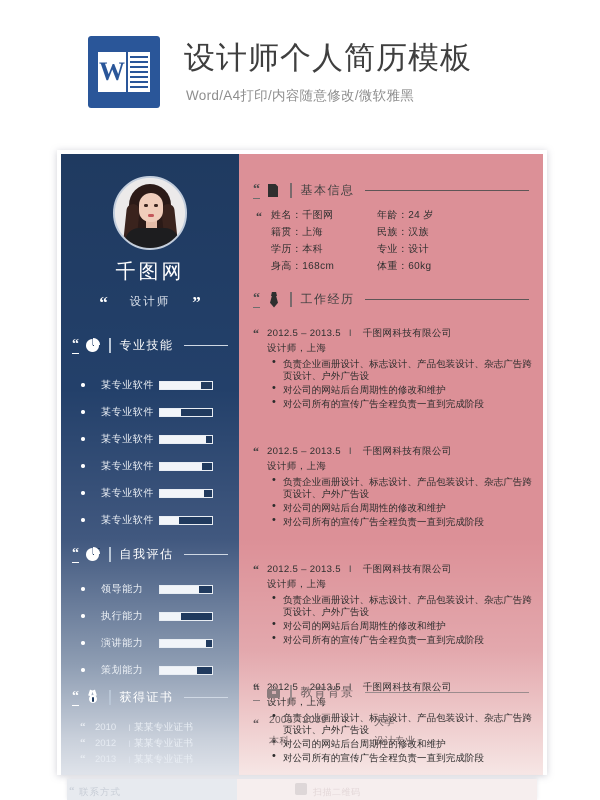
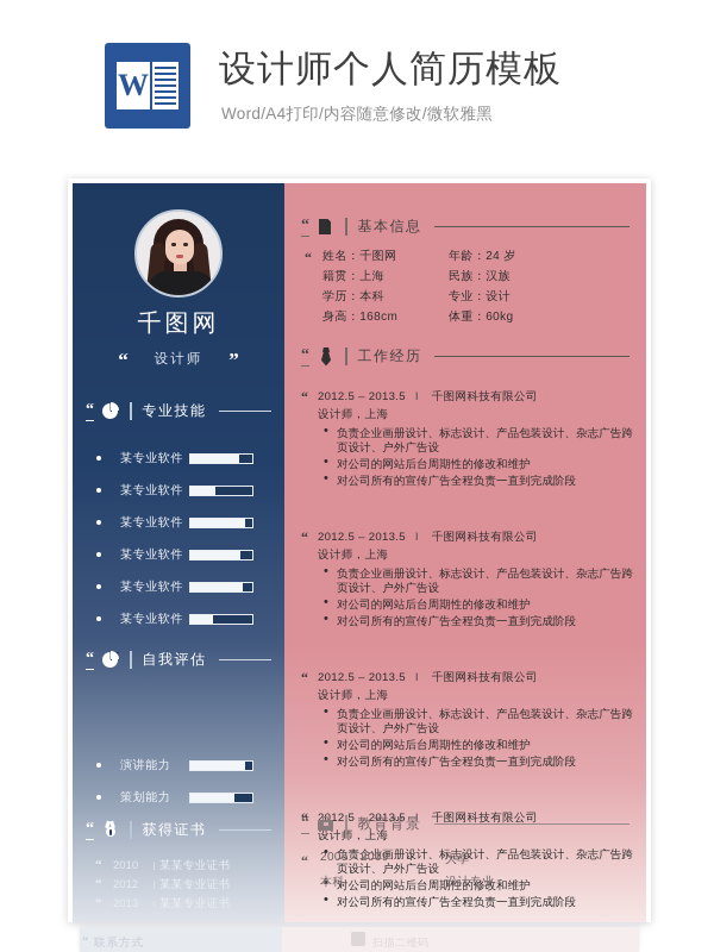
  W
  设计师个人简历模板
  Word/A4打印/内容随意修改/微软雅黑
  千图网
  “
  设计师
  ”
  “
  专业技能
  某专业软件
  某专业软件
  某专业软件
  某专业软件
  某专业软件
  某专业软件
  “
  自我评估
- 领导能力
- 执行能力
  演讲能力
  策划能力
  “
  获得证书
  “
  2010
  I
  某某专业证书
  “
  2012
  某某专业证书
  “
  基本信息
  “
  姓名：千图网
  年龄：24 岁
  籍贯：上海
  民族：汉族
  学历：本科
  专业：设计
  身高：168cm
  体重：60kg
  “
  工作经历
  “
  2012.5 – 2013.5 I 千图网科技有限公司
  设计师，上海
  负责企业画册设计、标志设计、产品包装设计、杂志广告跨页设计、户外广告设
  对公司的网站后台周期性的修改和维护
  对公司所有的宣传广告全程负责一直到完成阶段
  “
  2012.5 – 2013.5 I 千图网科技有限公司
  设计师，上海
  负责企业画册设计、标志设计、产品包装设计、杂志广告跨页设计、户外广告设
  对公司的网站后台周期性的修改和维护
  对公司所有的宣传广告全程负责一直到完成阶段
  “
  2012.5 – 2013.5 I 千图网科技有限公司
  设计师，上海
  负责企业画册设计、标志设计、产品包装设计、杂志广告跨页设计、户外广告设
  对公司的网站后台周期性的修改和维护
  对公司所有的宣传广告全程负责一直到完成阶段
  “
  20125 – 2013.5 I 千图网科技有限公司
  设计师，上海
  负责企业画册设计、标志设计、产品包装设计、杂志广告跨页设计、户外广告设
  对公司的网站后台周期性的修改和维护
  对公司所有的宣传广告全程负责一直到完成阶段
  “
  教育背景
  “
  2005 - 2009
  I
  大学
  本科
  设计专业
  “
  联系方式
